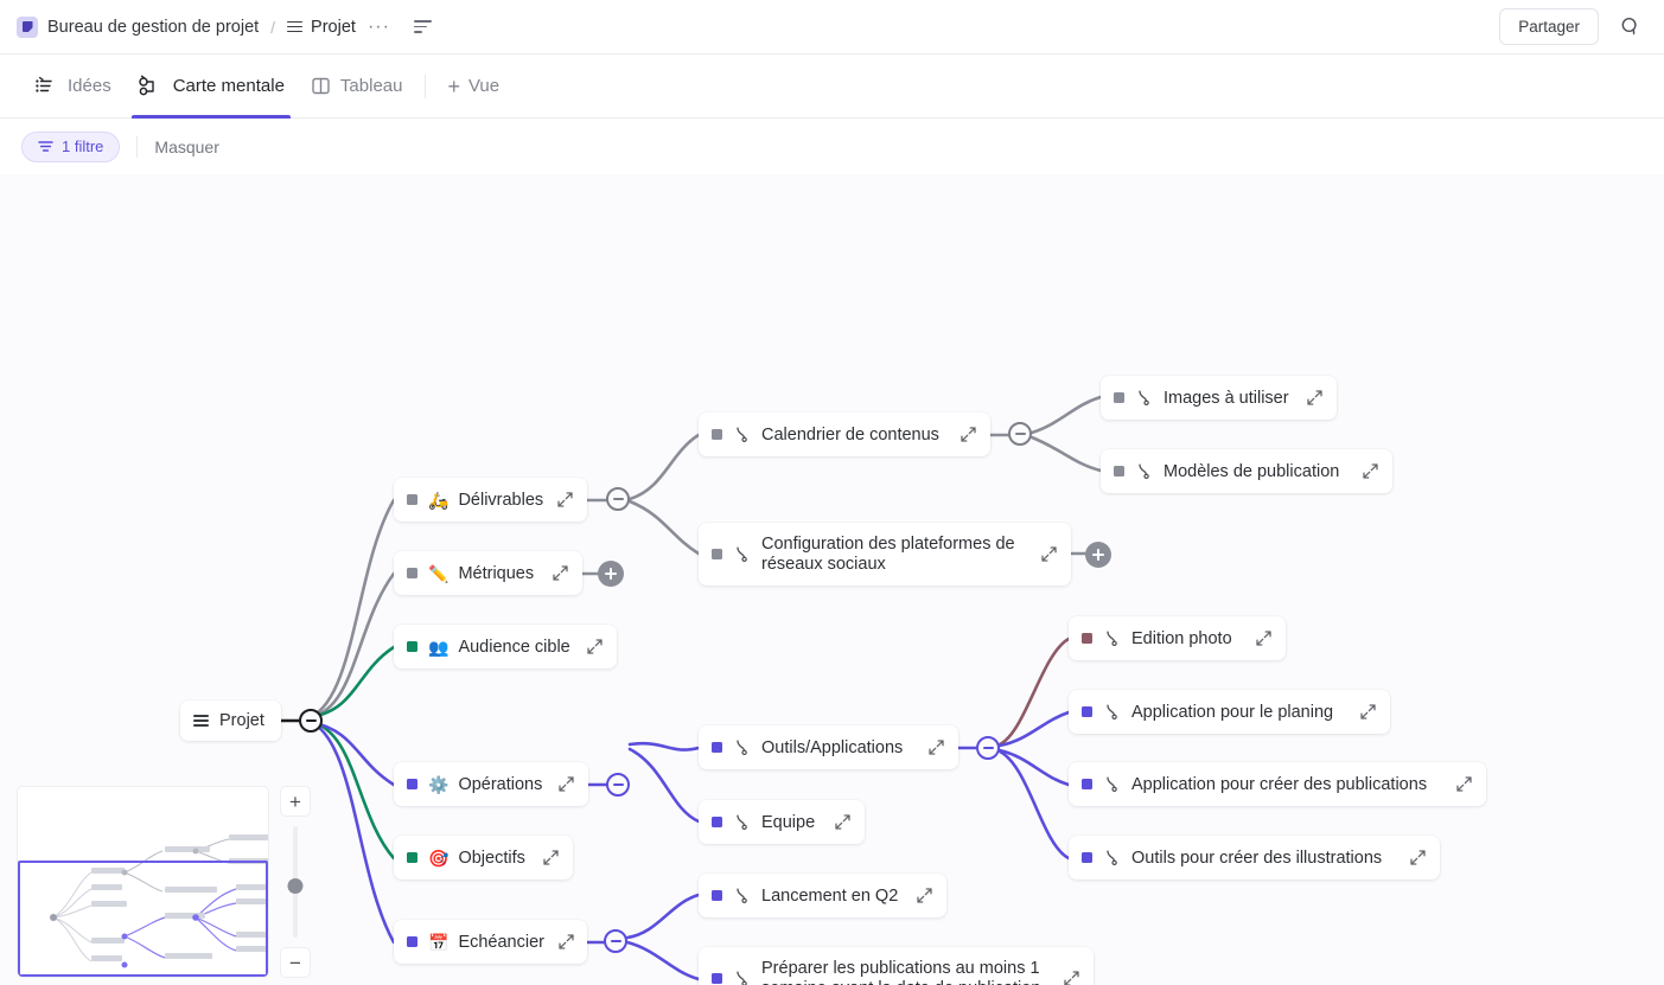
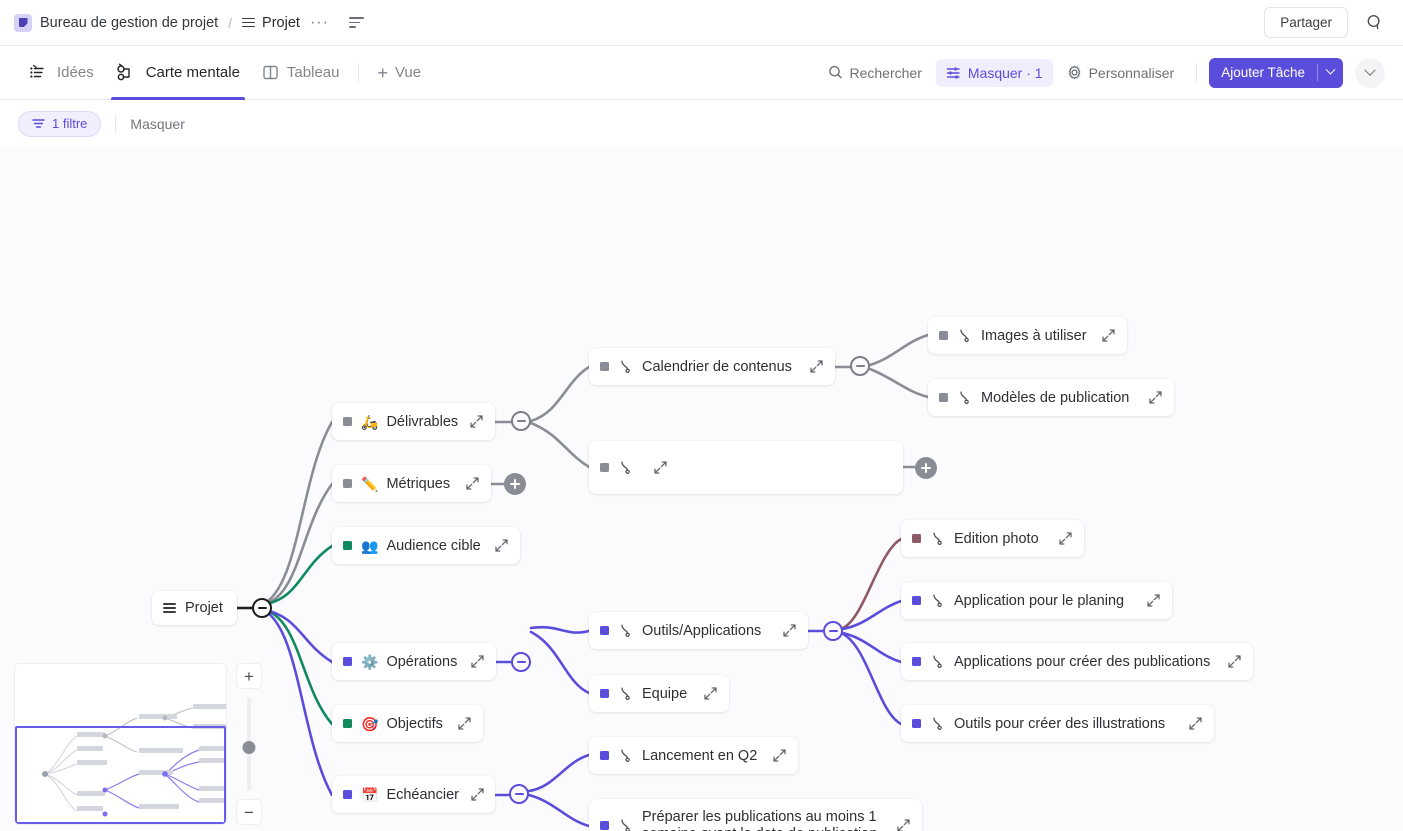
  Bureau de gestion de projet
  /
  Projet
  ···
  Partager
  Idées
  Carte mentale
  Tableau
  +
  Vue
+ Rechercher
+ Masquer · 1
+ Personnaliser
+ Ajouter Tâche
  1 filtre
  Masquer
  Projet
  🛵
  Délivrables
  ✏️
  Métriques
  👥
  Audience cible
  ⚙️
  Opérations
  🎯
  Objectifs
  📅
  Echéancier
  Calendrier de contenus
- Configuration des plateformes de réseaux sociaux
  Images à utiliser
  Modèles de publication
  Outils/Applications
  Equipe
  Edition photo
  Application pour le planing
- Application pour créer des publications
+ Applications pour créer des publications
  Outils pour créer des illustrations
  Lancement en Q2
  +
  −
